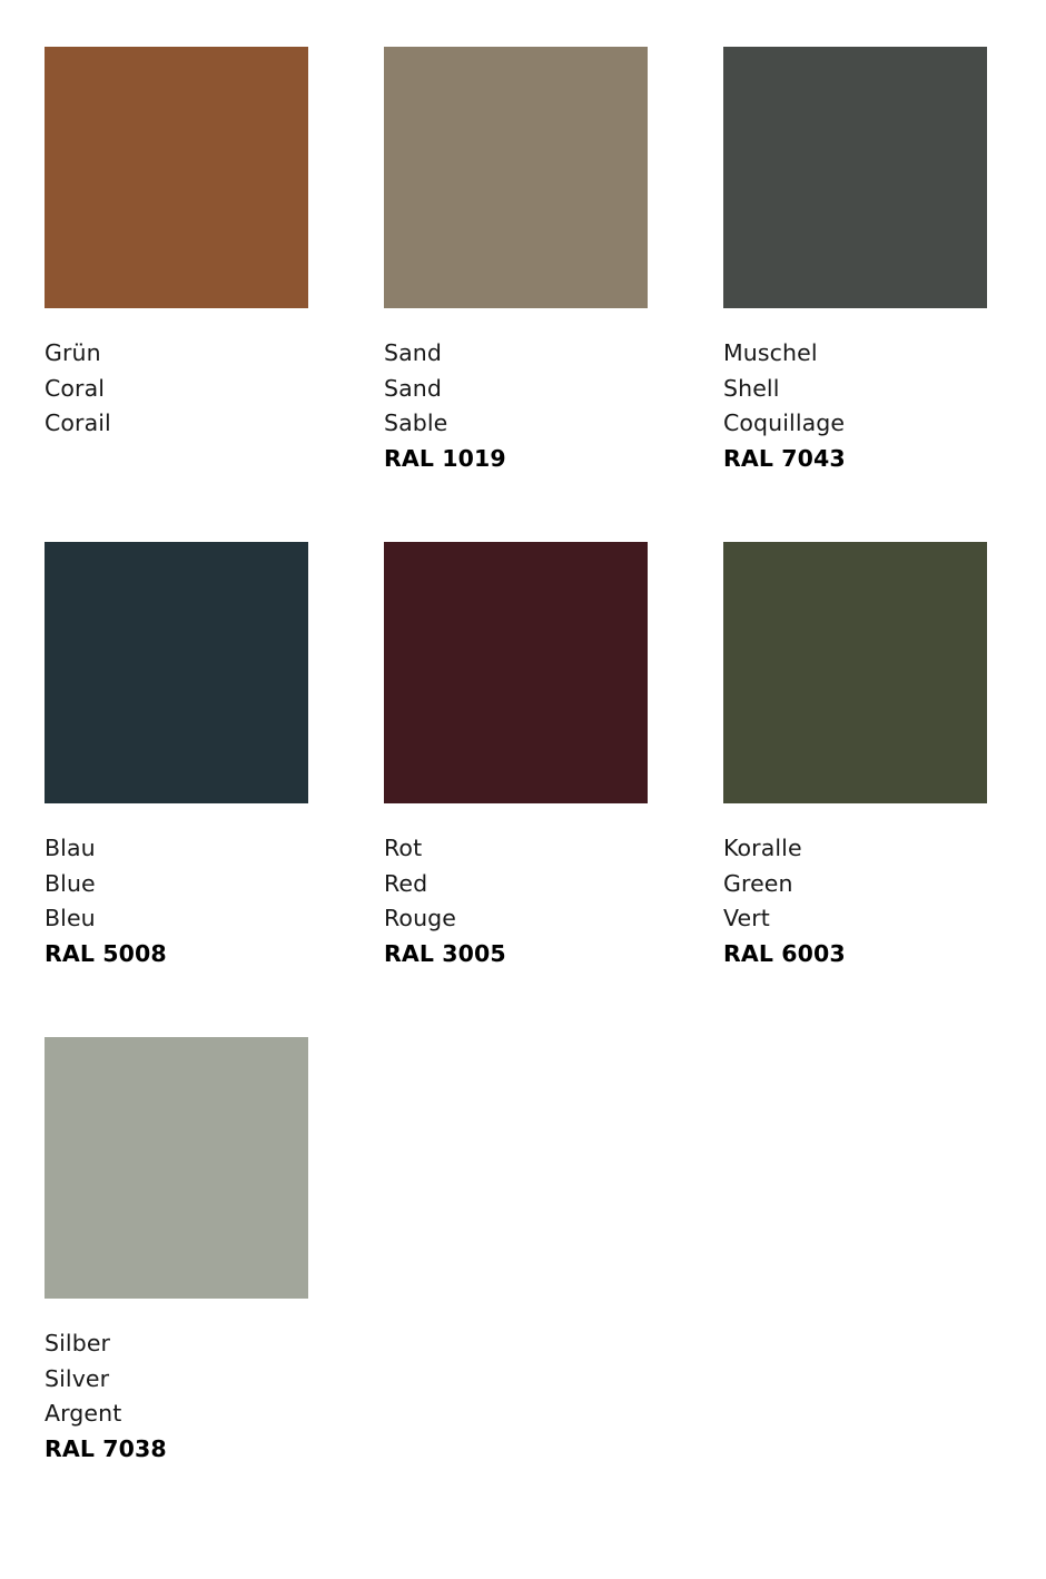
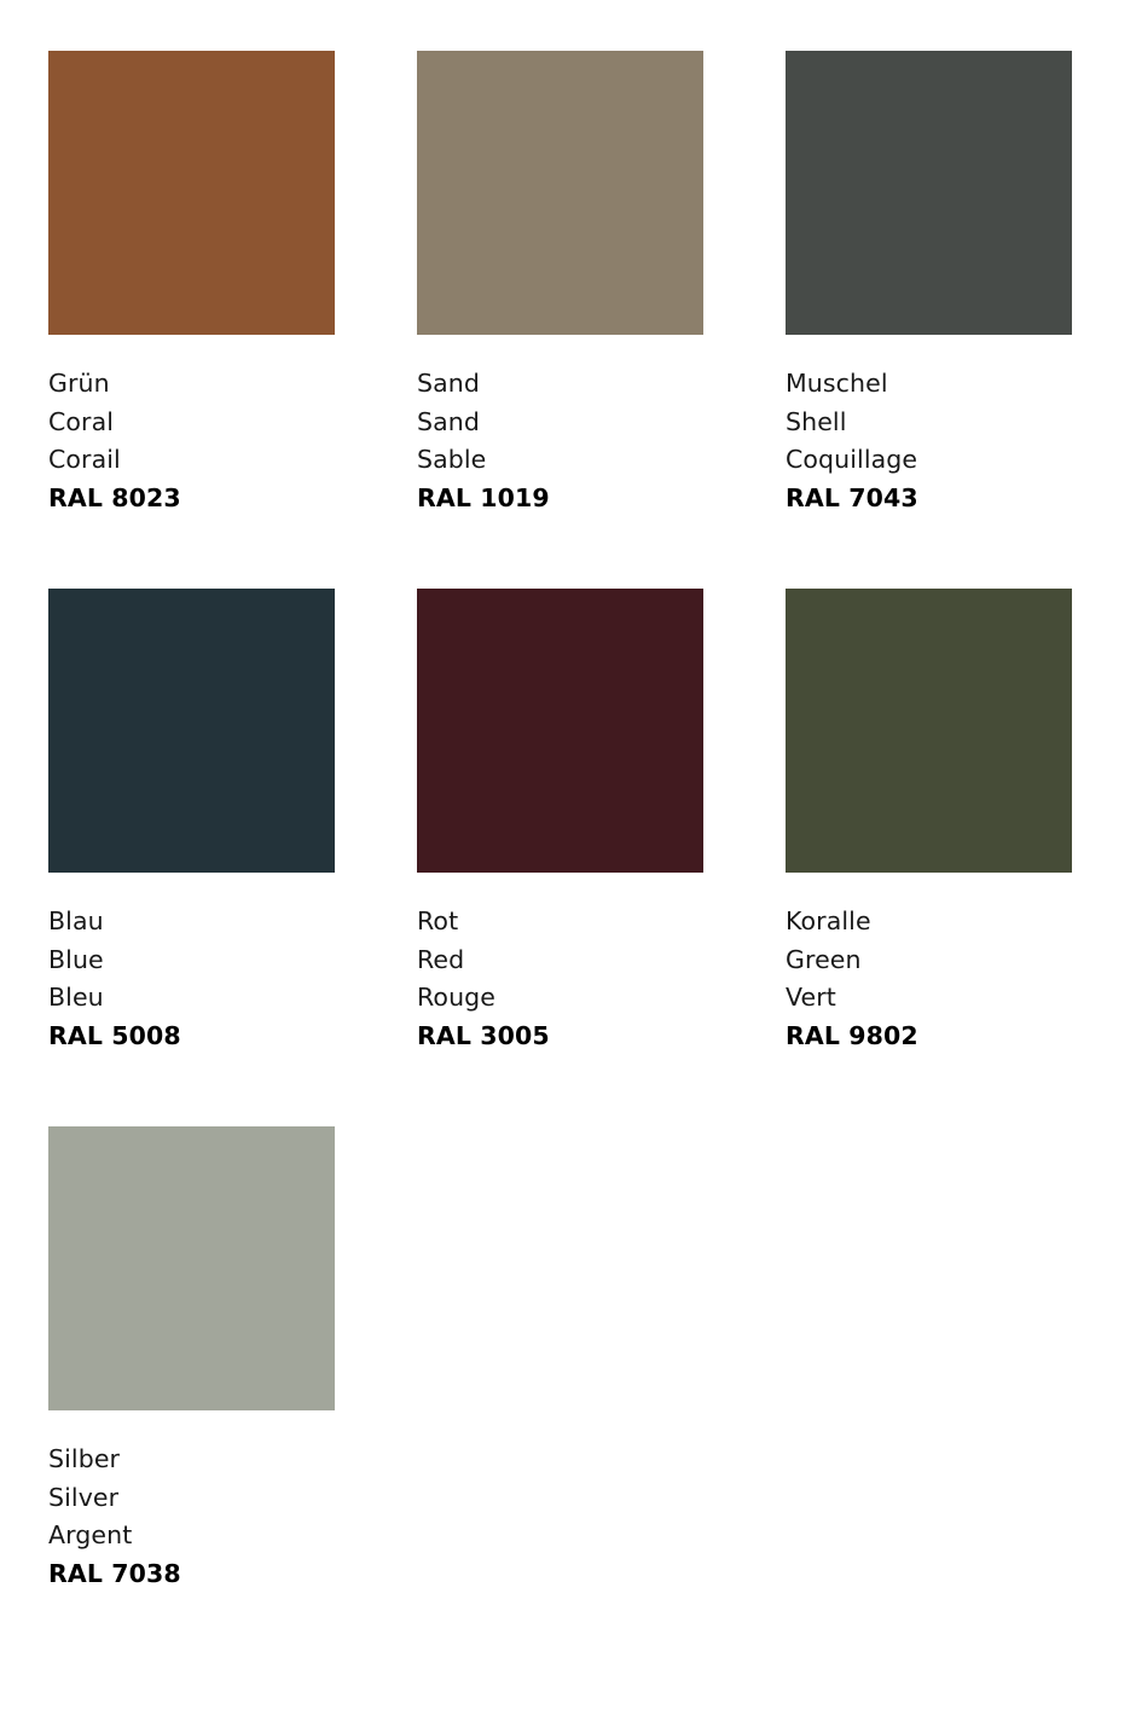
  Grün
  Coral
  Corail
+ RAL 8023
  Sand
  Sand
  Sable
  RAL 1019
  Muschel
  Shell
  Coquillage
  RAL 7043
  Blau
  Blue
  Bleu
  RAL 5008
  Rot
  Red
  Rouge
  RAL 3005
  Koralle
  Green
  Vert
- RAL 6003
+ RAL 9802
  Silber
  Silver
  Argent
  RAL 7038
